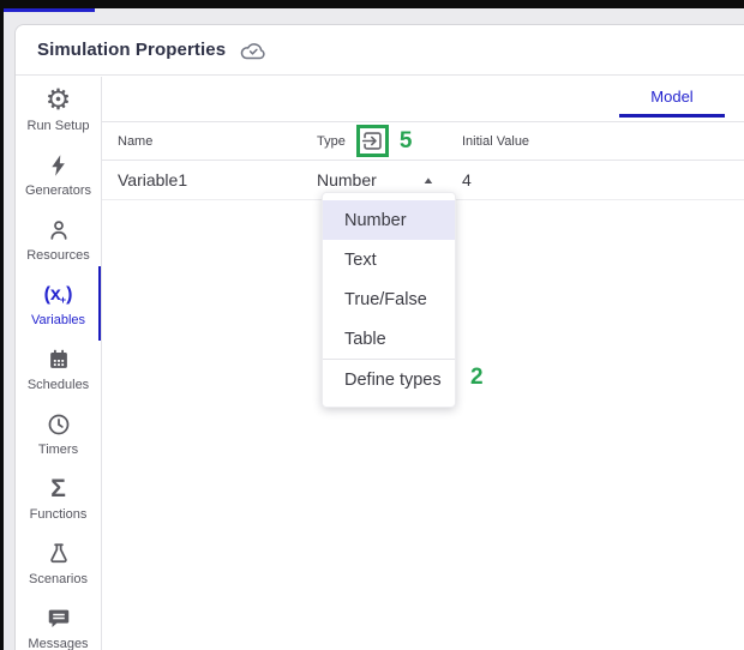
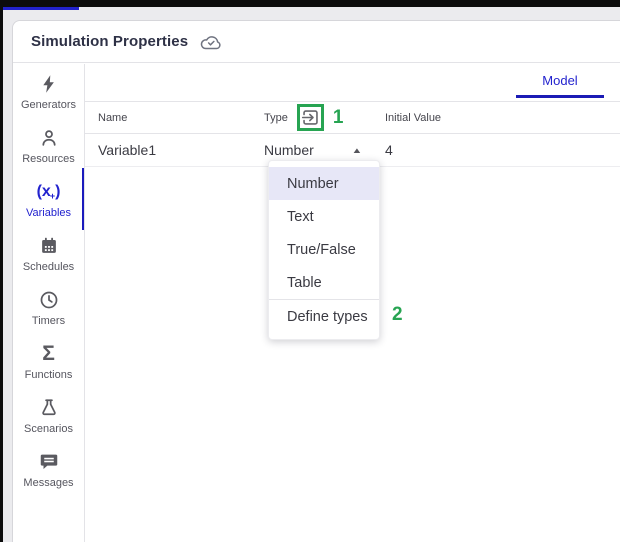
  Simulation Properties
- ⚙
- Run Setup
  Generators
  Resources
  (x+)
  Variables
  Schedules
  Timers
  Σ
  Functions
  Scenarios
  Messages
  Model
  Name
  Type
- 5
+ 1
  Initial Value
  Variable1
  Number
  ▲
  4
  Number
  Text
  True/False
  Table
  Define types
  2
